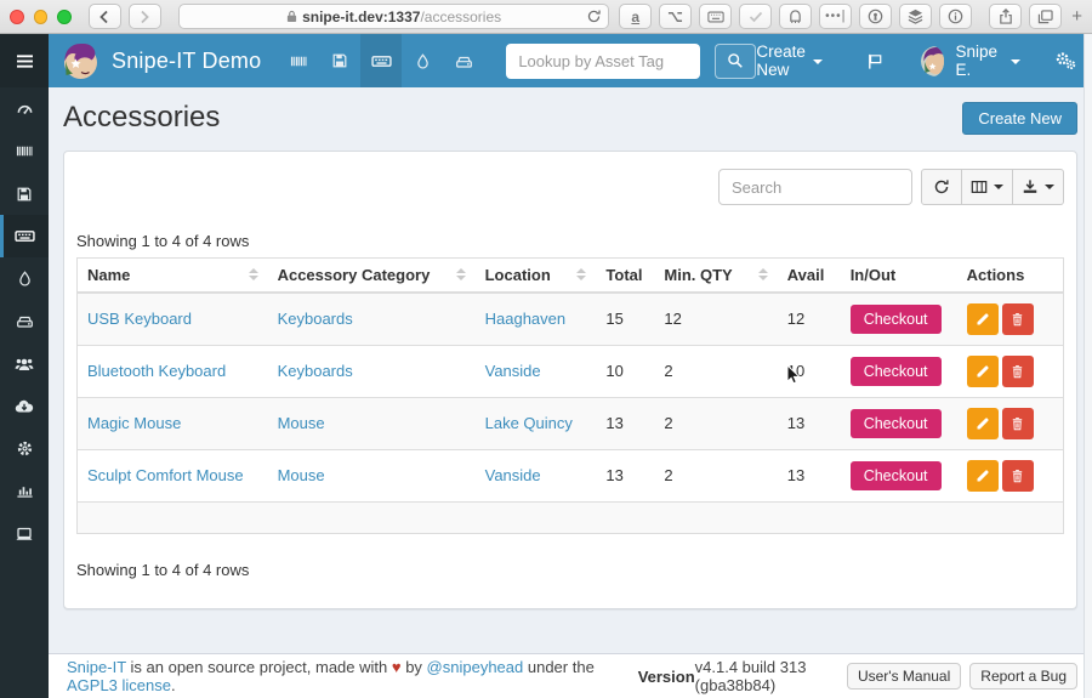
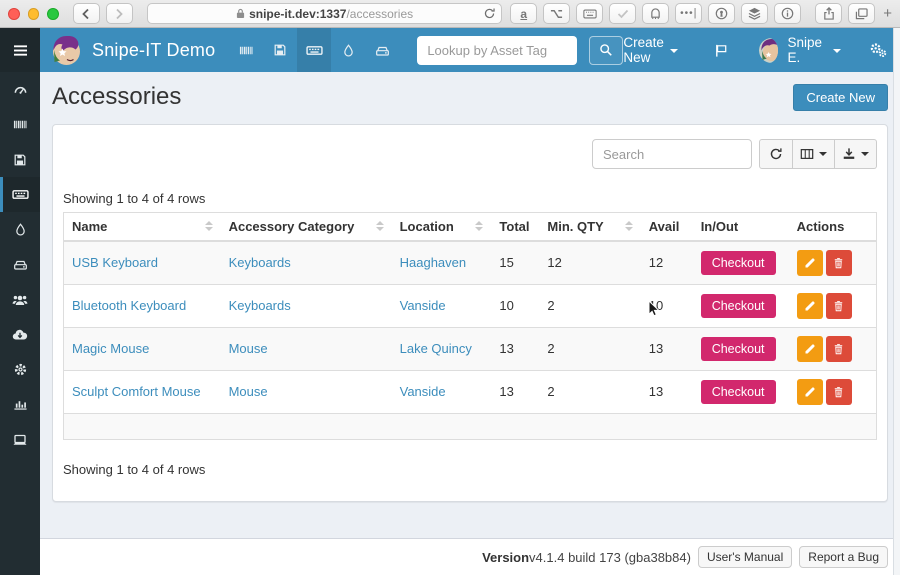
  snipe-it.dev:1337
  /accessories
  a
  •••|
  +
  Snipe-IT Demo
  Lookup by Asset Tag
  Create New
  Snipe E.
  Accessories
  Create New
  Search
  Showing 1 to 4 of 4 rows
  Name	Accessory Category	Location	Total	Min. QTY	Avail	In/Out	Actions
  USB Keyboard	Keyboards	Haaghaven	15	12	12	Checkout
  Bluetooth Keyboard	Keyboards	Vanside	10	2	0	Checkout
  Magic Mouse	Mouse	Lake Quincy	13	2	13	Checkout
  Sculpt Comfort Mouse	Mouse	Vanside	13	2	13	Checkout
  Showing 1 to 4 of 4 rows
- Snipe-IT is an open source project, made with ♥ by @snipeyhead under the AGPL3 license.
  Version
- v4.1.4 build 313 (gba38b84)
+ v4.1.4 build 173 (gba38b84)
  User's Manual
  Report a Bug
